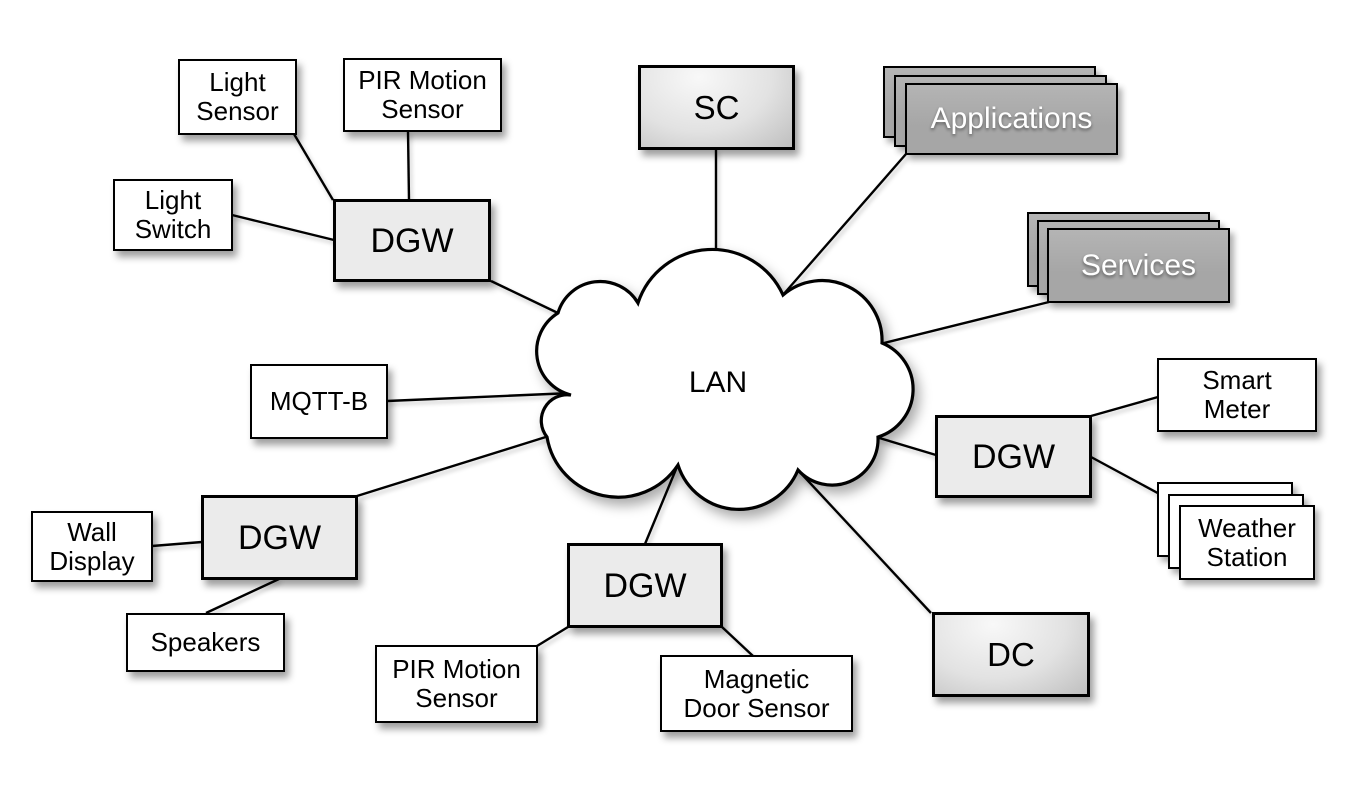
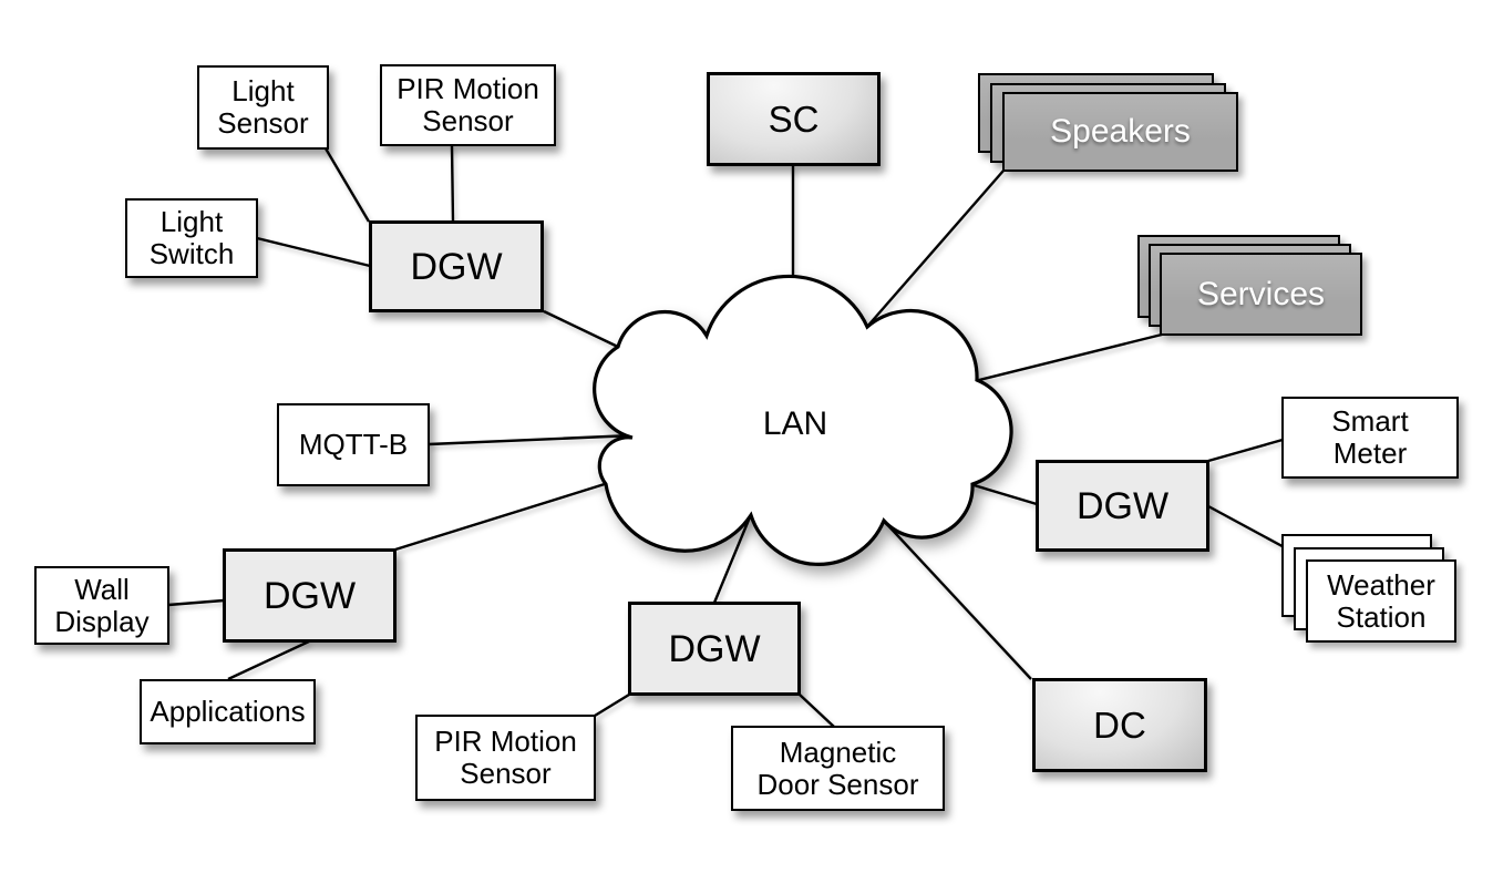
  LAN
  Light
  Sensor
  PIR Motion
  Sensor
  Light
  Switch
  DGW
  SC
- Applications
+ Speakers
  Services
  MQTT-B
  DGW
  Smart
  Meter
  Weather
  Station
  DC
  DGW
  Wall
  Display
- Speakers
+ Applications
  DGW
  PIR Motion
  Sensor
  Magnetic
  Door Sensor
